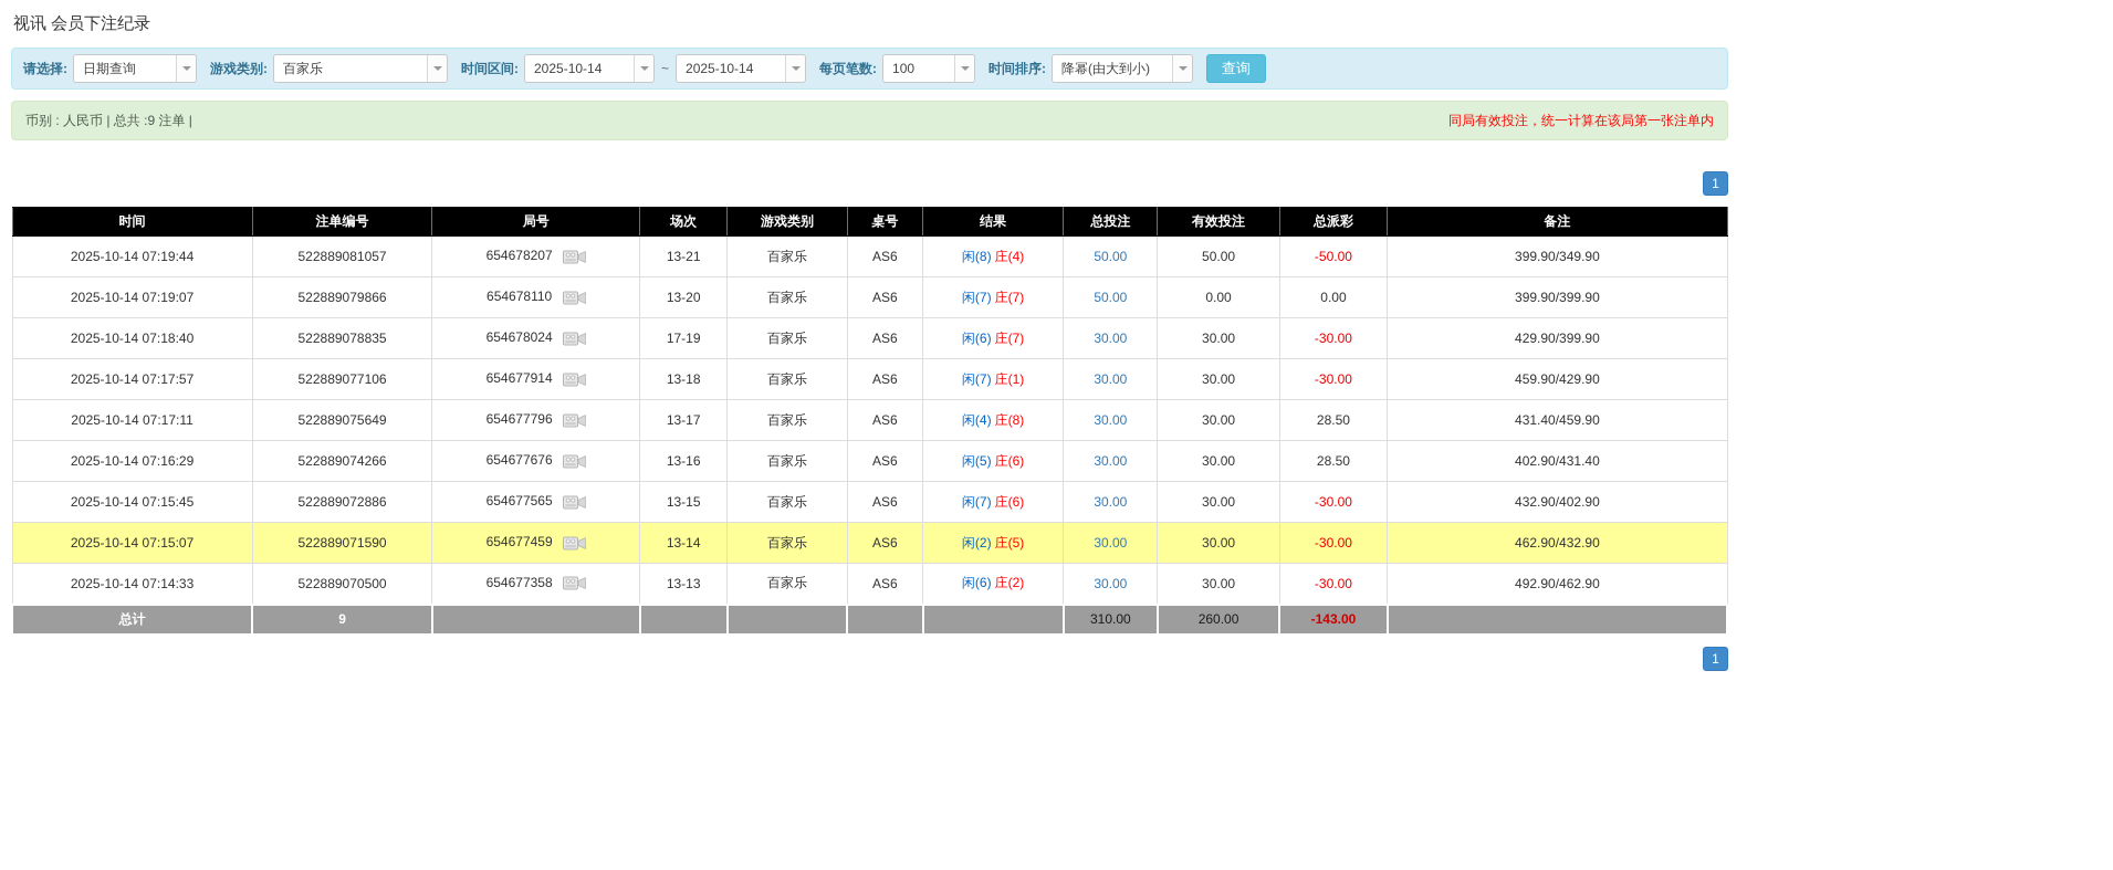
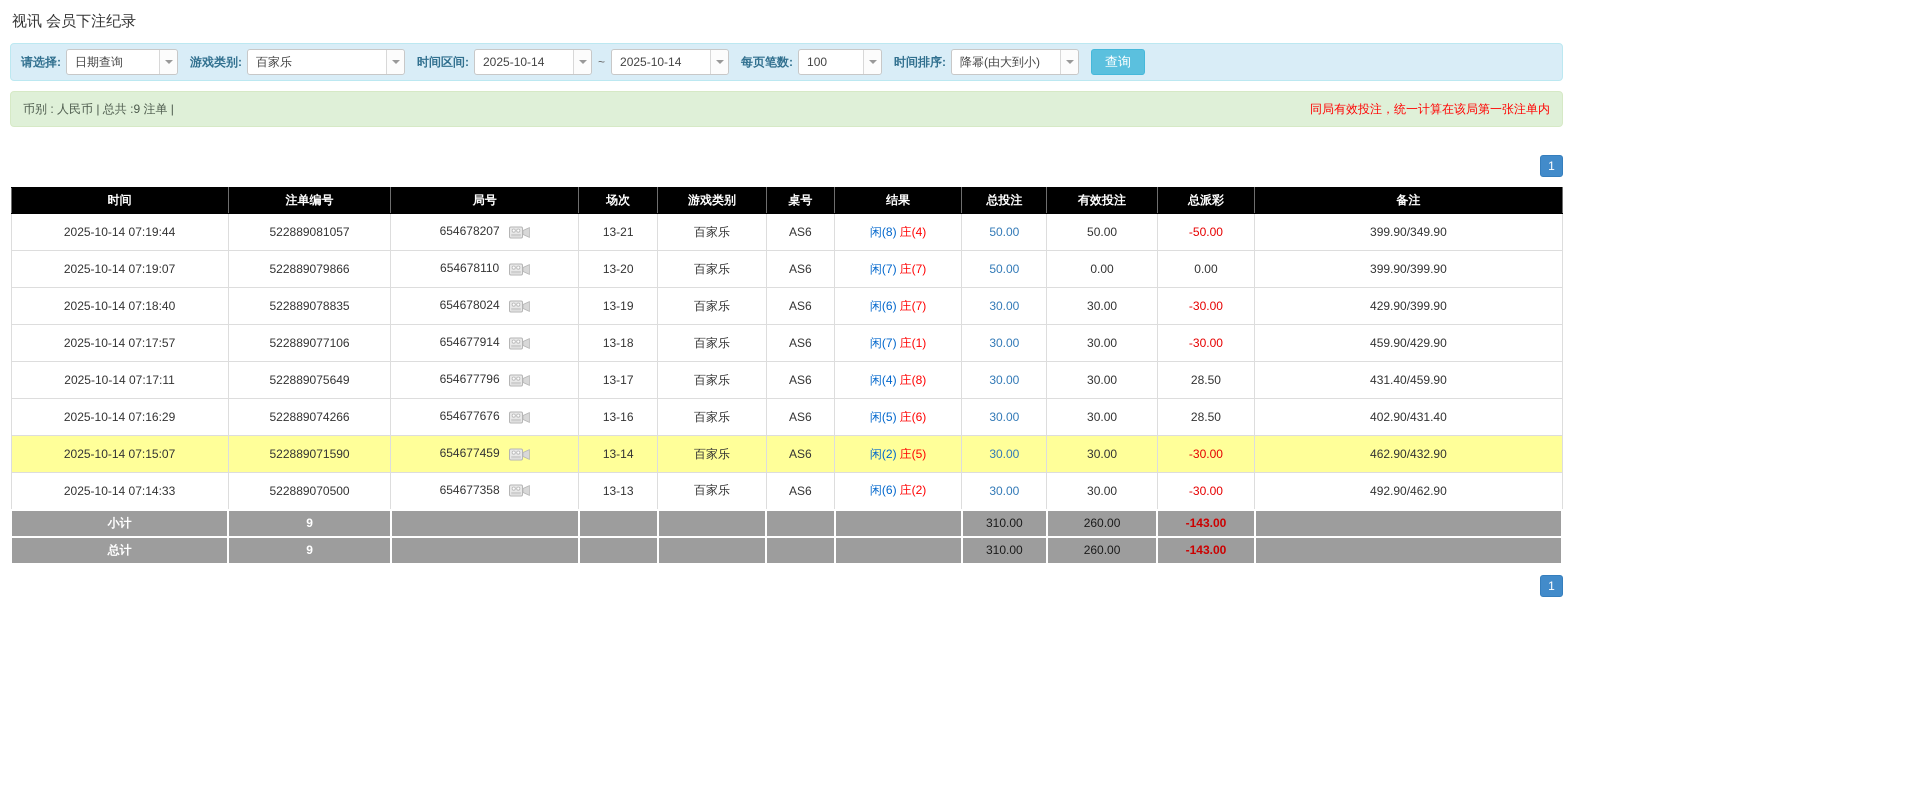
  视讯 会员下注纪录
  请选择:
  日期查询
  游戏类别:
  百家乐
  时间区间:
  2025-10-14
  ~
  2025-10-14
  每页笔数:
  100
  时间排序:
  降幂(由大到小)
  查询
  币别 : 人民币 | 总共 :9 注单 |
  同局有效投注，统一计算在该局第一张注单内
  1
  时间	注单编号	局号	场次	游戏类别	桌号	结果	总投注	有效投注	总派彩	备注
  2025-10-14 07:19:44	522889081057	654678207	13-21	百家乐	AS6	闲(8) 庄(4)	50.00	50.00	-50.00	399.90/349.90
  2025-10-14 07:19:07	522889079866	654678110	13-20	百家乐	AS6	闲(7) 庄(7)	50.00	0.00	0.00	399.90/399.90
- 2025-10-14 07:18:40	522889078835	654678024	17-19	百家乐	AS6	闲(6) 庄(7)	30.00	30.00	-30.00	429.90/399.90
+ 2025-10-14 07:18:40	522889078835	654678024	13-19	百家乐	AS6	闲(6) 庄(7)	30.00	30.00	-30.00	429.90/399.90
  2025-10-14 07:17:57	522889077106	654677914	13-18	百家乐	AS6	闲(7) 庄(1)	30.00	30.00	-30.00	459.90/429.90
  2025-10-14 07:17:11	522889075649	654677796	13-17	百家乐	AS6	闲(4) 庄(8)	30.00	30.00	28.50	431.40/459.90
  2025-10-14 07:16:29	522889074266	654677676	13-16	百家乐	AS6	闲(5) 庄(6)	30.00	30.00	28.50	402.90/431.40
- 2025-10-14 07:15:45	522889072886	654677565	13-15	百家乐	AS6	闲(7) 庄(6)	30.00	30.00	-30.00	432.90/402.90
  2025-10-14 07:15:07	522889071590	654677459	13-14	百家乐	AS6	闲(2) 庄(5)	30.00	30.00	-30.00	462.90/432.90
  2025-10-14 07:14:33	522889070500	654677358	13-13	百家乐	AS6	闲(6) 庄(2)	30.00	30.00	-30.00	492.90/462.90
+ 小计	9						310.00	260.00	-143.00
  总计	9						310.00	260.00	-143.00
  1
